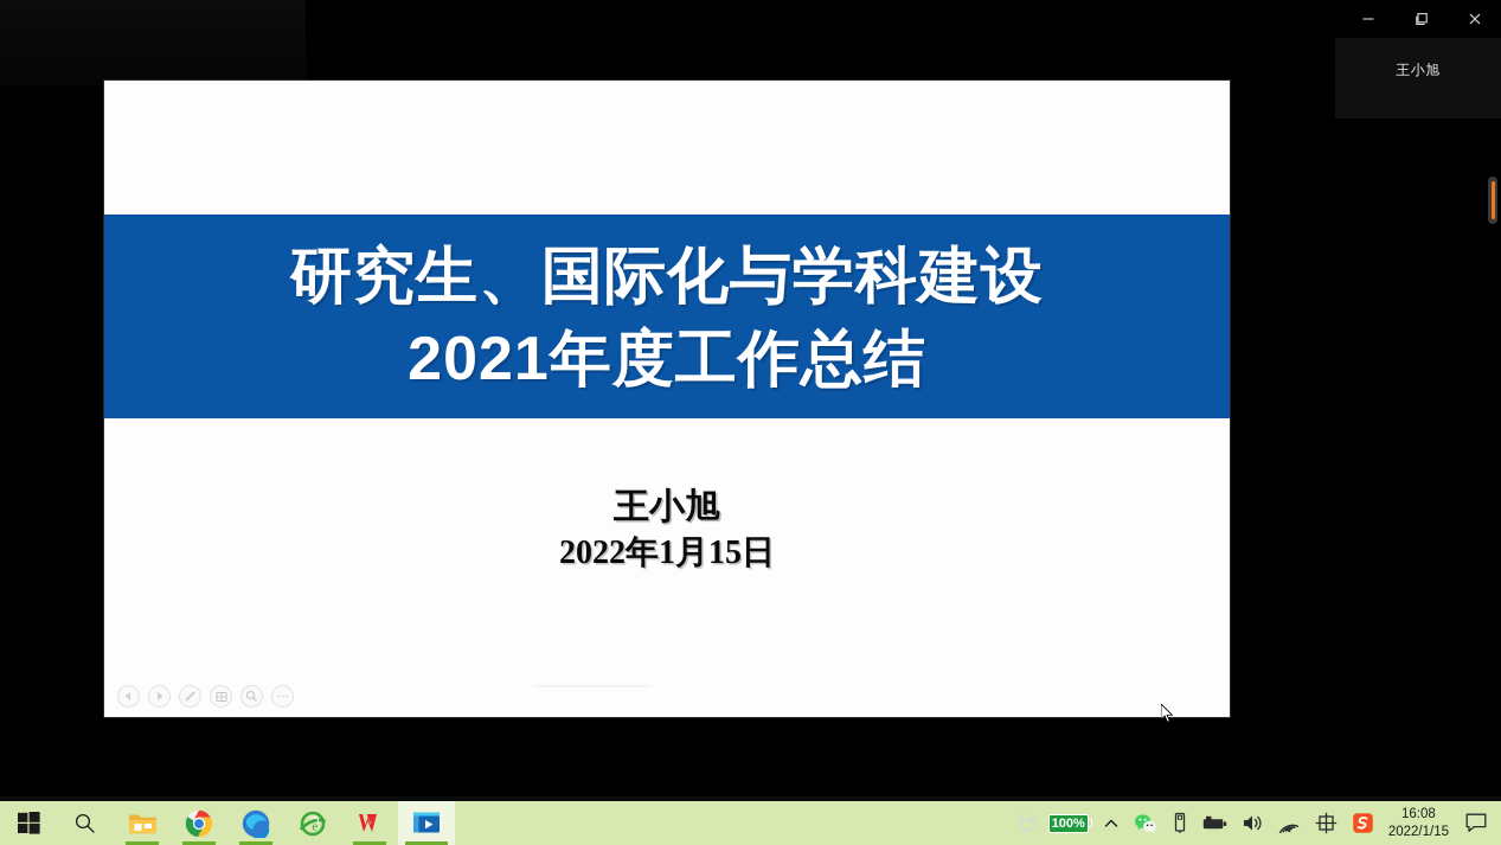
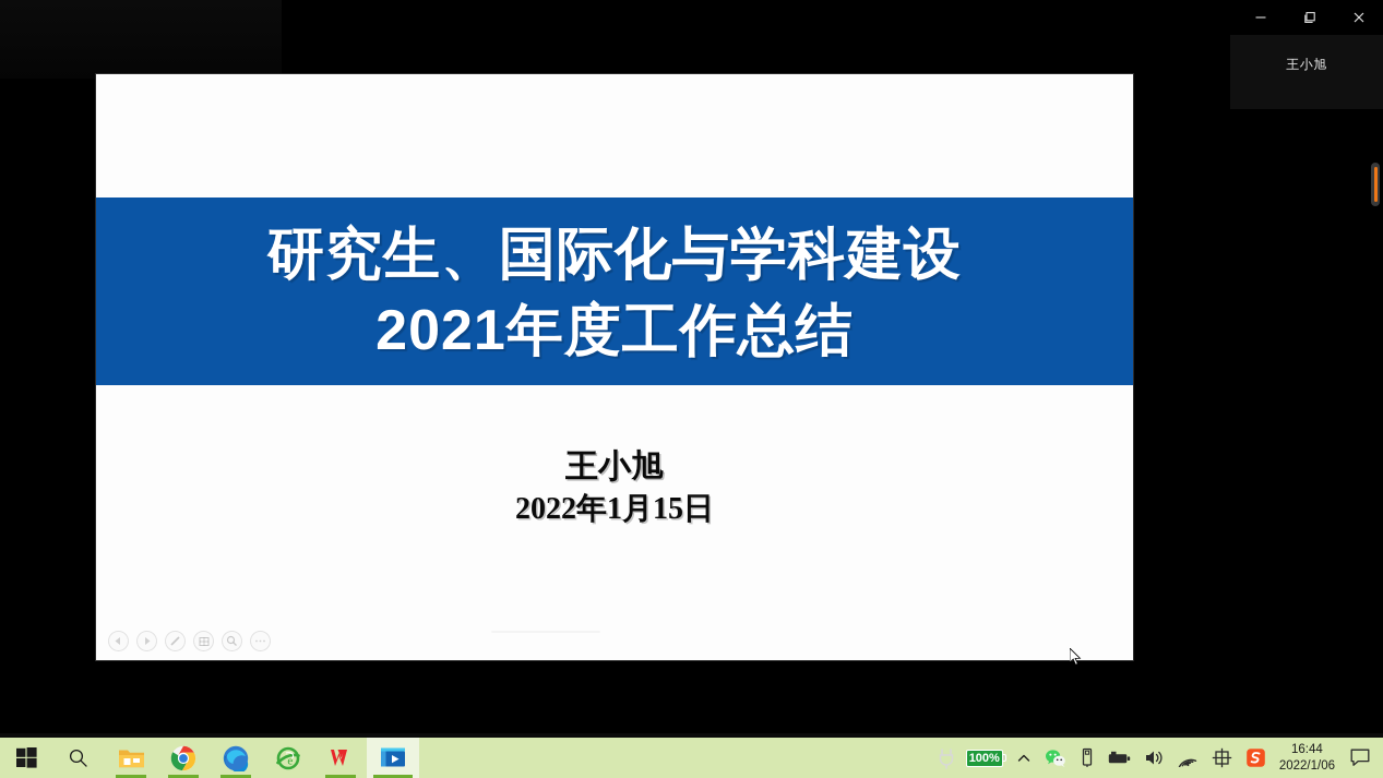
  研究生、国际化与学科建设
  2021年度工作总结
  王小旭
  2022年1月15日
  王小旭
  e
  100%
- 16:08
+ 16:44
- 2022/1/15
+ 2022/1/06
